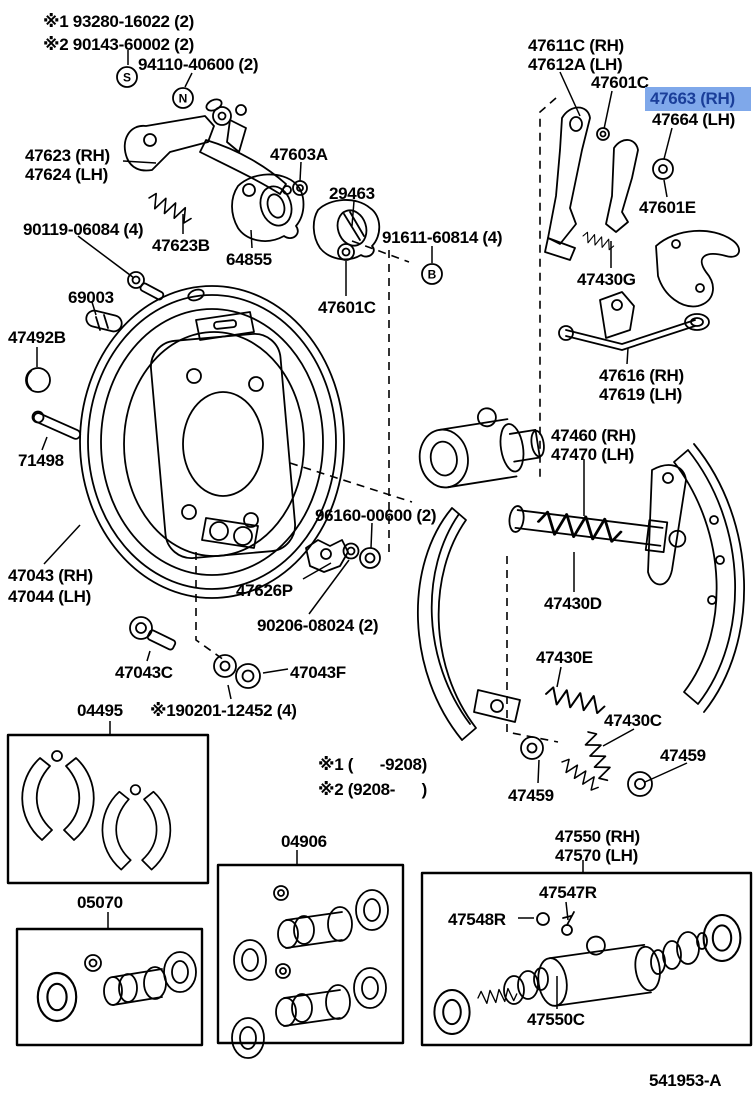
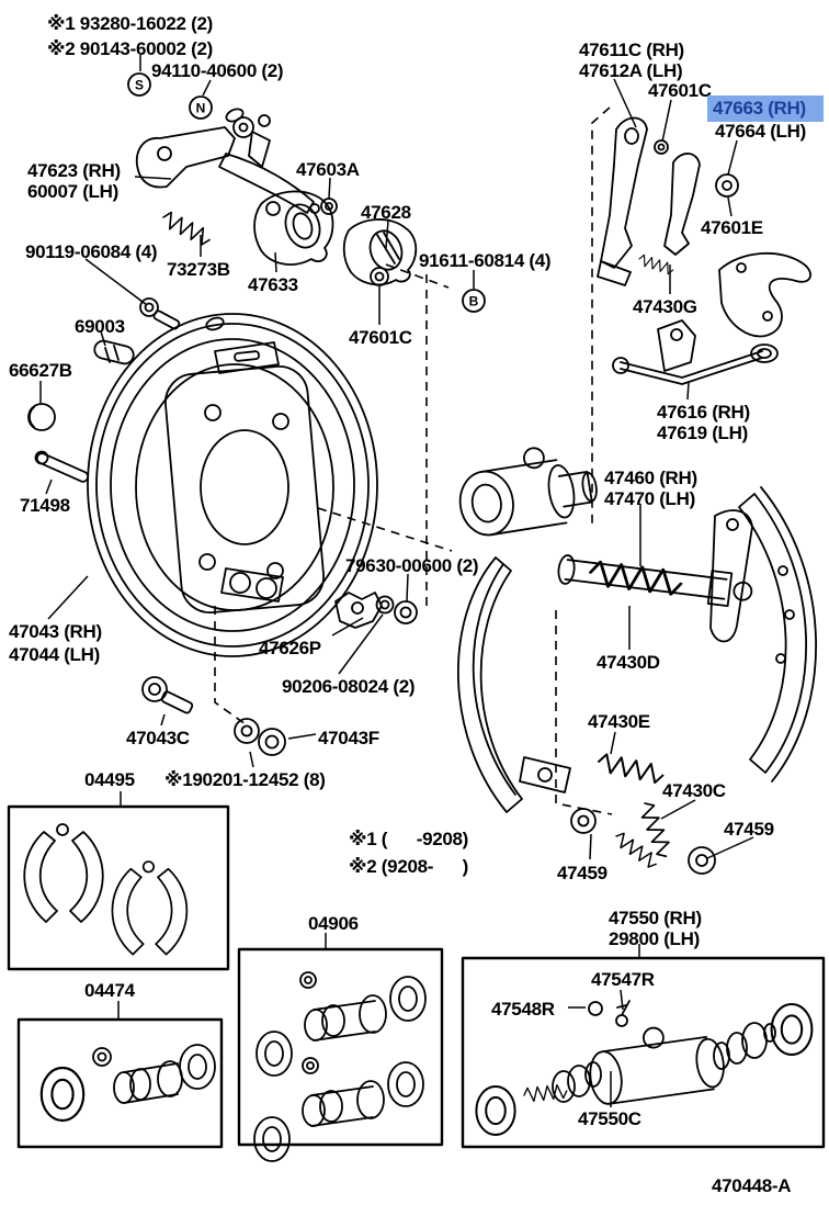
  S
  N
  B
  ※1 93280-16022 (2)
  ※2 90143-60002 (2)
  94110-40600 (2)
  47611C (RH)
  47612A (LH)
  47601C
  47663 (RH)
  47664 (LH)
  47623 (RH)
- 47624 (LH)
+ 60007 (LH)
  47603A
- 29463
+ 47628
  47601E
  90119-06084 (4)
- 47623B
+ 73273B
  91611-60814 (4)
- 64855
+ 47633
  47430G
  69003
  47601C
- 47492B
+ 66627B
  47616 (RH)
  47619 (LH)
  71498
  47460 (RH)
  47470 (LH)
- 96160-00600 (2)
+ 79630-00600 (2)
  47043 (RH)
  47044 (LH)
  47626P
  47430D
  90206-08024 (2)
  47043C
  47430E
  47043F
  04495
- ※190201-12452 (4)
+ ※190201-12452 (8)
  47430C
  47459
  ※1 ( -9208)
  ※2 (9208- )
  47459
  04906
  47550 (RH)
- 47570 (LH)
+ 29800 (LH)
- 05070
+ 04474
  47547R
  47548R
  47550C
- 541953-A
+ 470448-A
